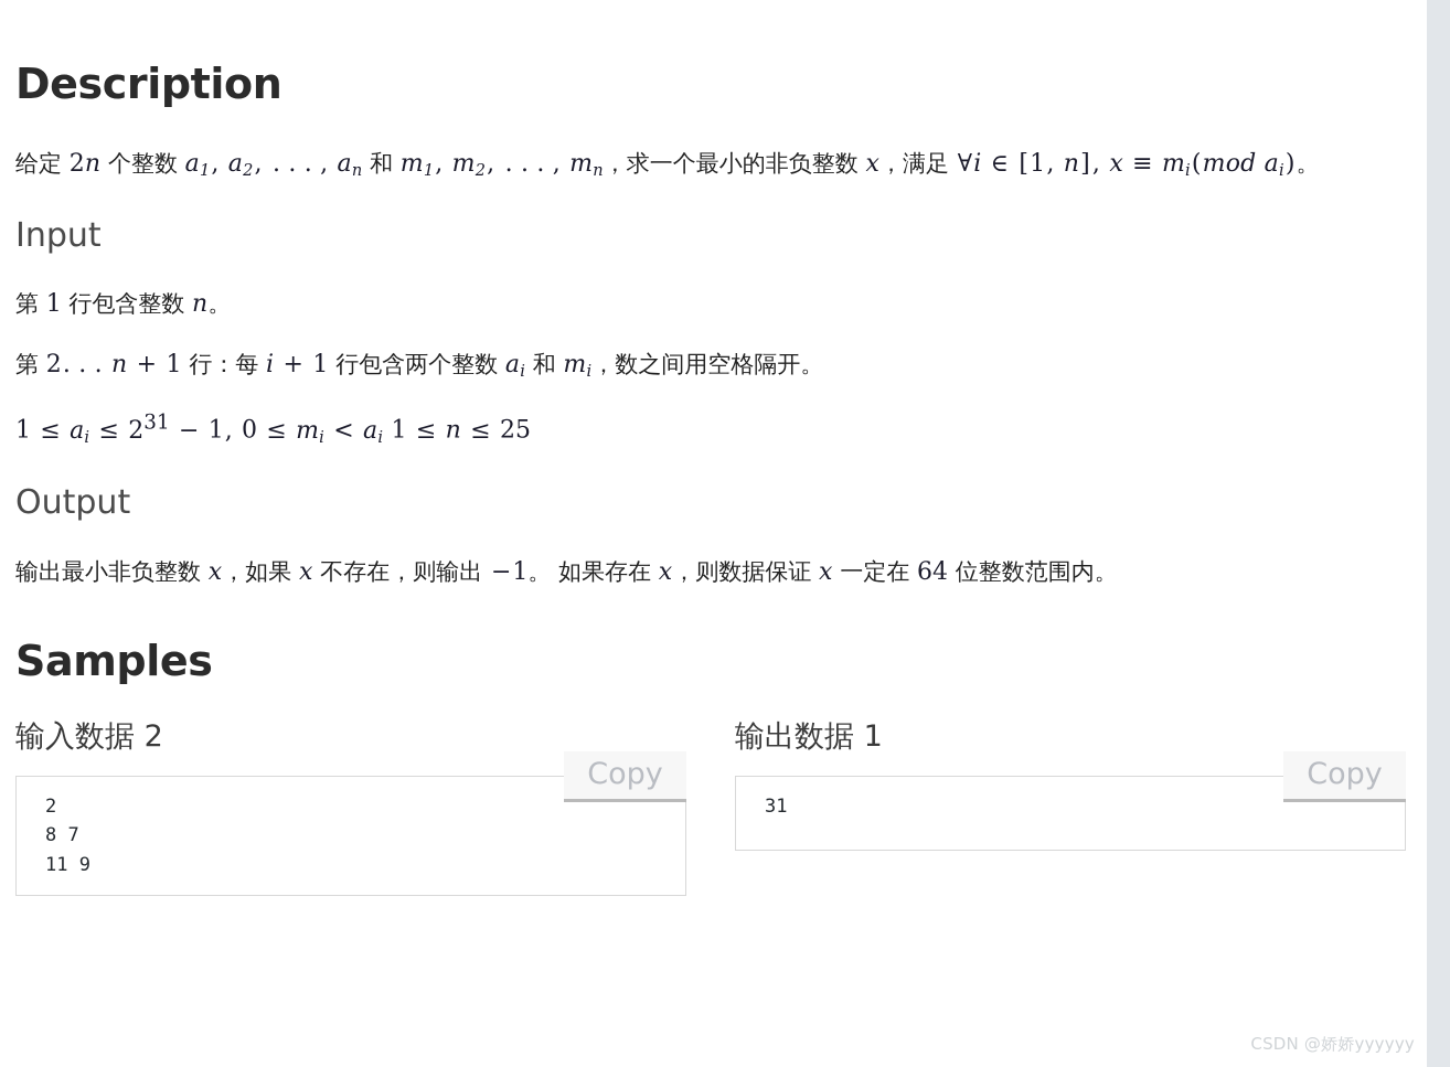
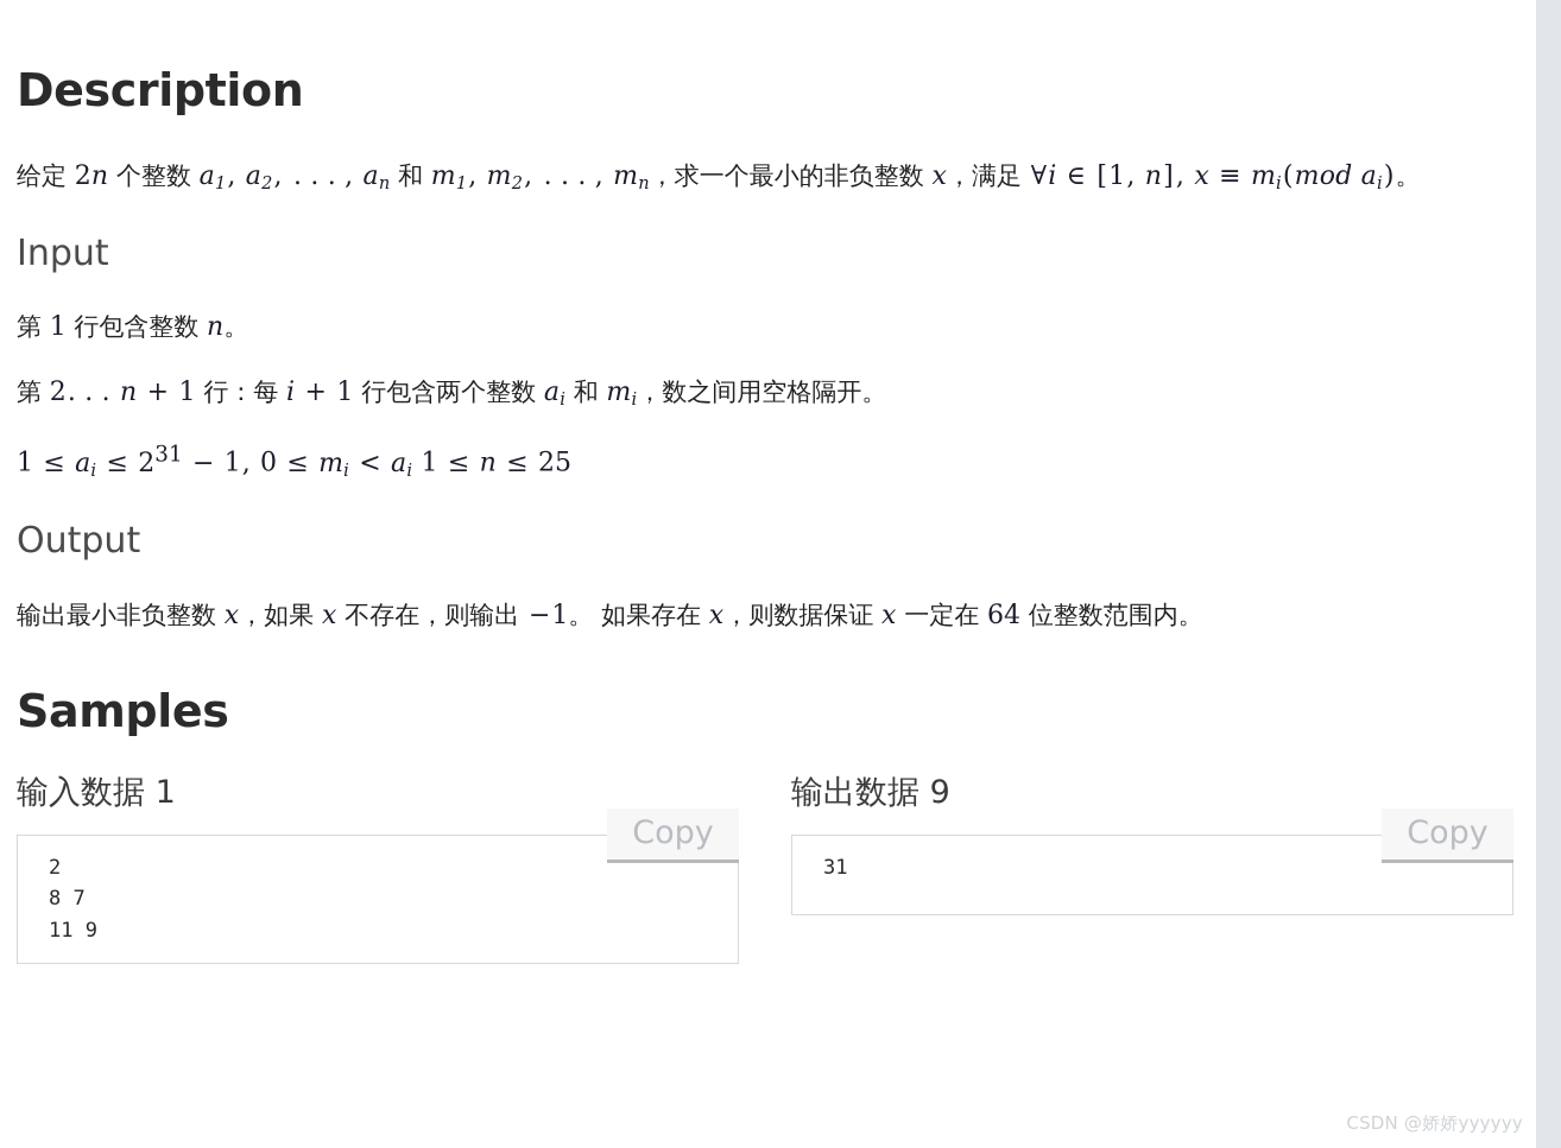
  Description
  给定 2n 个整数 a1, a2, . . . , an 和 m1, m2, . . . , mn，求一个最小的非负整数 x，满足 ∀i ∈ [1, n], x ≡ mi(mod ai)。
  Input
  第 1 行包含整数 n。
  第 2. . . n + 1 行：每 i + 1 行包含两个整数 ai 和 mi，数之间用空格隔开。
  1 ≤ ai ≤ 231 − 1, 0 ≤ mi < ai 1 ≤ n ≤ 25
  Output
  输出最小非负整数 x，如果 x 不存在，则输出 −1。 如果存在 x，则数据保证 x 一定在 64 位整数范围内。
  Samples
- 输入数据 2
+ 输入数据 1
  2
  8 7
  11 9
  Copy
- 输出数据 1
+ 输出数据 9
  31
  Copy
  CSDN @娇娇yyyyyy
